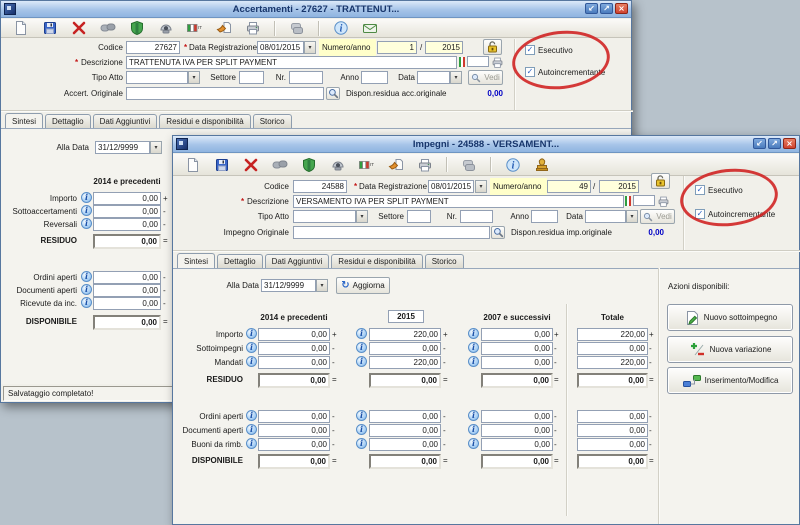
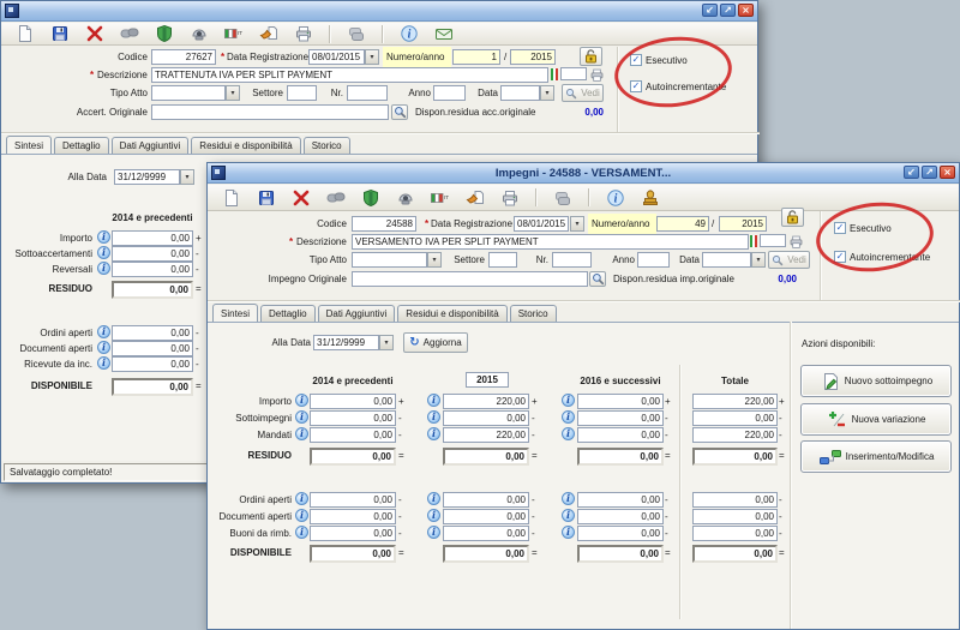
- Accertamenti - 27627 - TRATTENUT...
  ↙
  ↗
  ×
  i
  Codice
  27627
  *
  Data Registrazione
  08/01/2015
  Numero/anno
  1
  /
  2015
  *
  Descrizione
  TRATTENUTA IVA PER SPLIT PAYMENT
  Tipo Atto
  Settore
  Nr.
  Anno
  Data
  Vedi
  Accert. Originale
  Dispon.residua acc.originale
  0,00
  ✓
  Esecutivo
  ✓
  Autoincrementante
  Sintesi
  Dettaglio
  Dati Aggiuntivi
  Residui e disponibilità
  Storico
  Alla Data
  31/12/9999
  2014 e precedenti
  Salvataggio completato!
  Importo
  i
  0,00
  +
  Sottoaccertamenti
  i
  0,00
  -
  Reversali
  i
  0,00
  -
  RESIDUO
  0,00
  =
  Ordini aperti
  i
  0,00
  -
  Documenti aperti
  i
  0,00
  -
  Ricevute da inc.
  i
  0,00
  -
  DISPONIBILE
  0,00
  =
  Impegni - 24588 - VERSAMENT...
  ↙
  ↗
  ×
  i
  Codice
  24588
  *
  Data Registrazione
  08/01/2015
  Numero/anno
  49
  /
  2015
  *
  Descrizione
  VERSAMENTO IVA PER SPLIT PAYMENT
  Tipo Atto
  Settore
  Nr.
  Anno
  Data
  Vedi
  Impegno Originale
  Dispon.residua imp.originale
  0,00
  ✓
  Esecutivo
  ✓
  Autoincrementante
  Sintesi
  Dettaglio
  Dati Aggiuntivi
  Residui e disponibilità
  Storico
  Alla Data
  31/12/9999
  ↻
  Aggiorna
  2014 e precedenti
  2015
- 2007 e successivi
+ 2016 e successivi
  Totale
  Azioni disponibili:
  Nuovo sottoimpegno
  Nuova variazione
  Inserimento/Modifica
  Importo
  i
  0,00
  +
  i
  220,00
  +
  i
  0,00
  +
  220,00
  +
  Sottoimpegni
  i
  0,00
  -
  i
  0,00
  -
  i
  0,00
  -
  0,00
  -
  Mandati
  i
  0,00
  -
  i
  220,00
  -
  i
  0,00
  -
  220,00
  -
  RESIDUO
  0,00
  =
  0,00
  =
  0,00
  =
  0,00
  =
  Ordini aperti
  i
  0,00
  -
  i
  0,00
  -
  i
  0,00
  -
  0,00
  -
  Documenti aperti
  i
  0,00
  -
  i
  0,00
  -
  i
  0,00
  -
  0,00
  -
  Buoni da rimb.
  i
  0,00
  -
  i
  0,00
  -
  i
  0,00
  -
  0,00
  -
  DISPONIBILE
  0,00
  =
  0,00
  =
  0,00
  =
  0,00
  =
